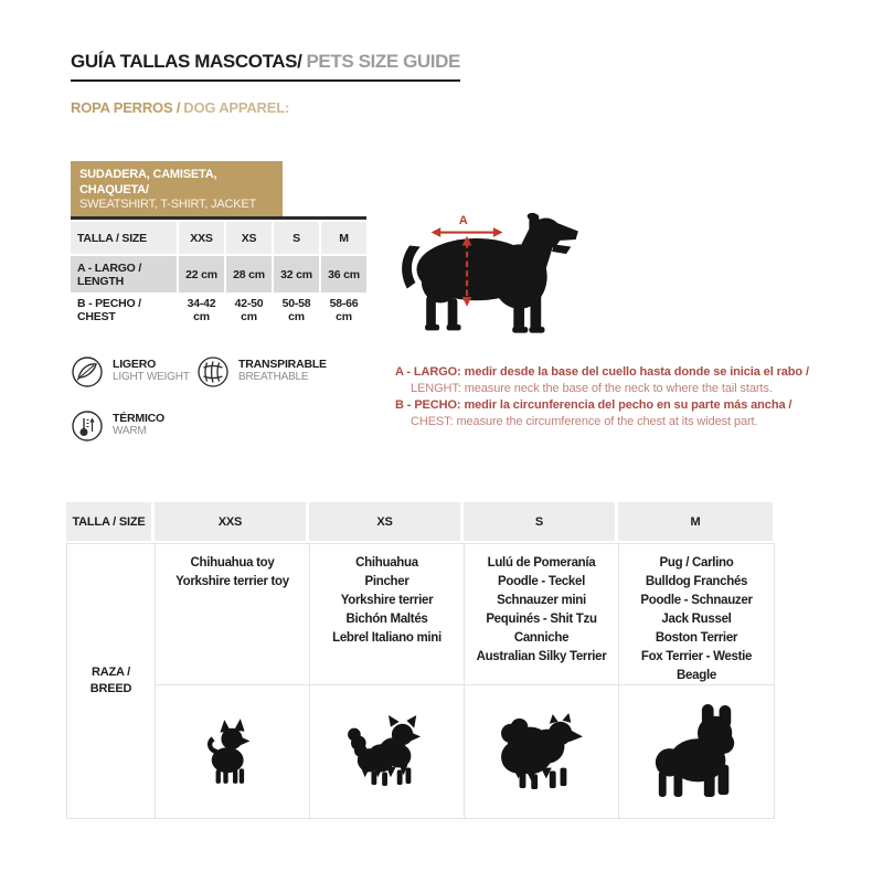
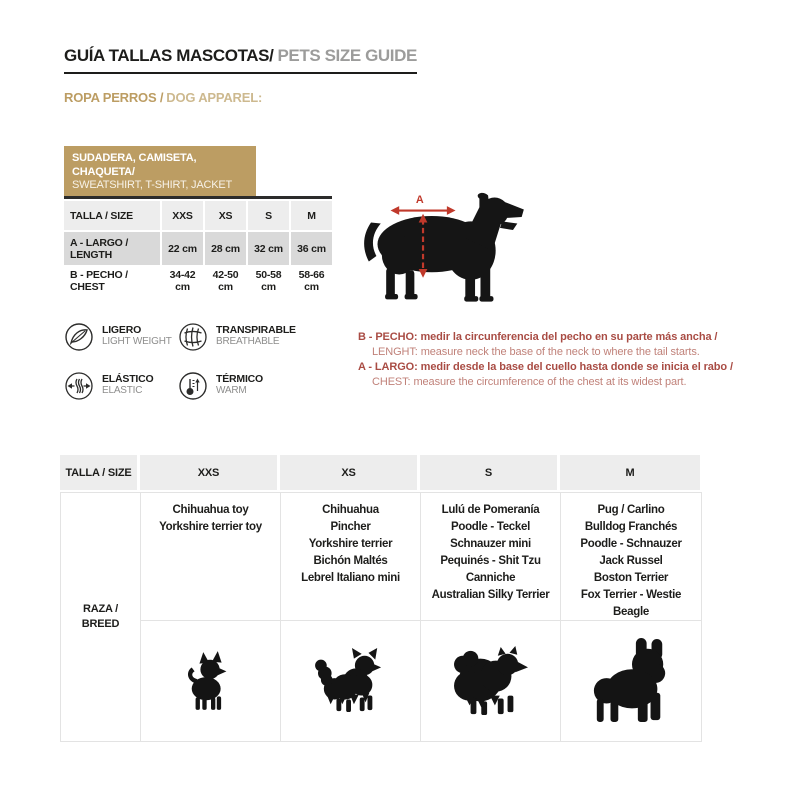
  GUÍA TALLAS MASCOTAS/ PETS SIZE GUIDE
  ROPA PERROS / DOG APPAREL:
  SUDADERA, CAMISETA, CHAQUETA/
  SWEATSHIRT, T-SHIRT, JACKET
  TALLA / SIZE
  XXS
  XS
  S
  M
  A - LARGO / LENGTH
  22 cm
  28 cm
  32 cm
  36 cm
  B - PECHO / CHEST
  34-42 cm
  42-50 cm
  50-58 cm
  58-66 cm
  A
  LIGERO
  LIGHT WEIGHT
  TRANSPIRABLE
  BREATHABLE
+ ELÁSTICO
+ ELASTIC
  TÉRMICO
  WARM
- A - LARGO: medir desde la base del cuello hasta donde se inicia el rabo /
+ B - PECHO: medir la circunferencia del pecho en su parte más ancha /
  LENGHT: measure neck the base of the neck to where the tail starts.
- B - PECHO: medir la circunferencia del pecho en su parte más ancha /
+ A - LARGO: medir desde la base del cuello hasta donde se inicia el rabo /
  CHEST: measure the circumference of the chest at its widest part.
  TALLA / SIZE
  XXS
  XS
  S
  M
  RAZA /
  BREED
  Chihuahua toy
  Yorkshire terrier toy
  Chihuahua
  Pincher
  Yorkshire terrier
  Bichón Maltés
  Lebrel Italiano mini
  Lulú de Pomeranía
  Poodle - Teckel
  Schnauzer mini
  Pequinés - Shit Tzu
  Canniche
  Australian Silky Terrier
  Pug / Carlino
  Bulldog Franchés
  Poodle - Schnauzer
  Jack Russel
  Boston Terrier
  Fox Terrier - Westie
  Beagle
